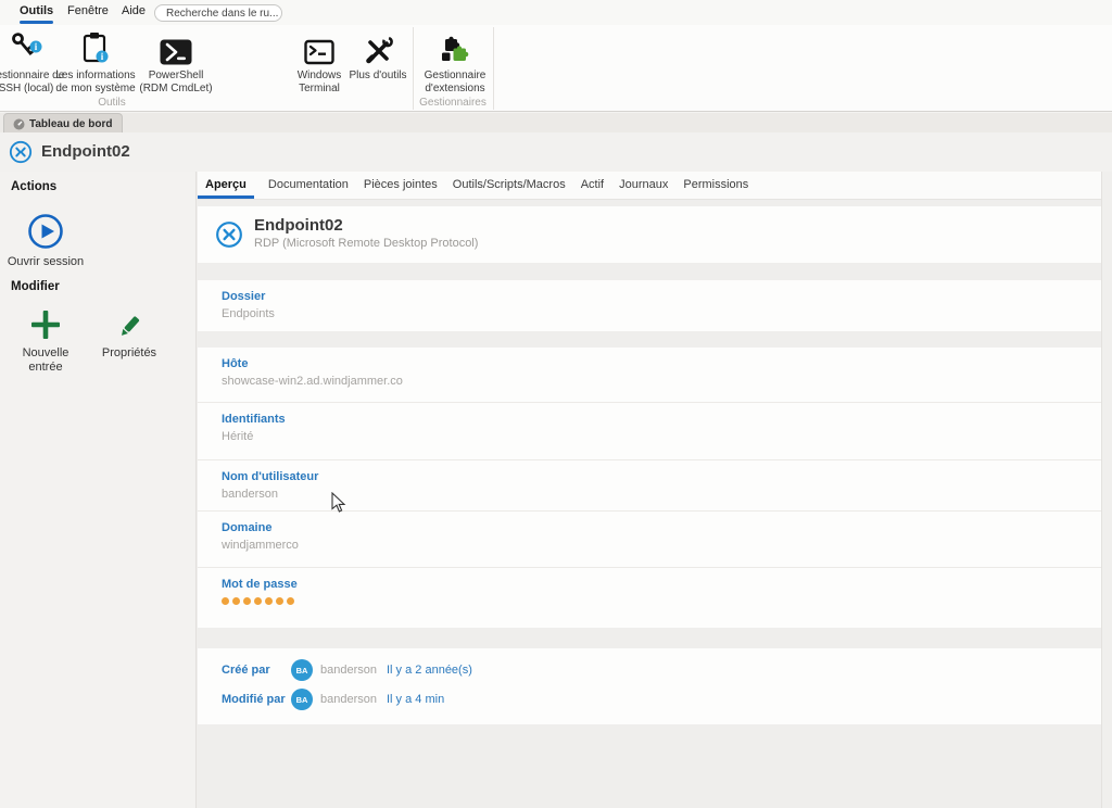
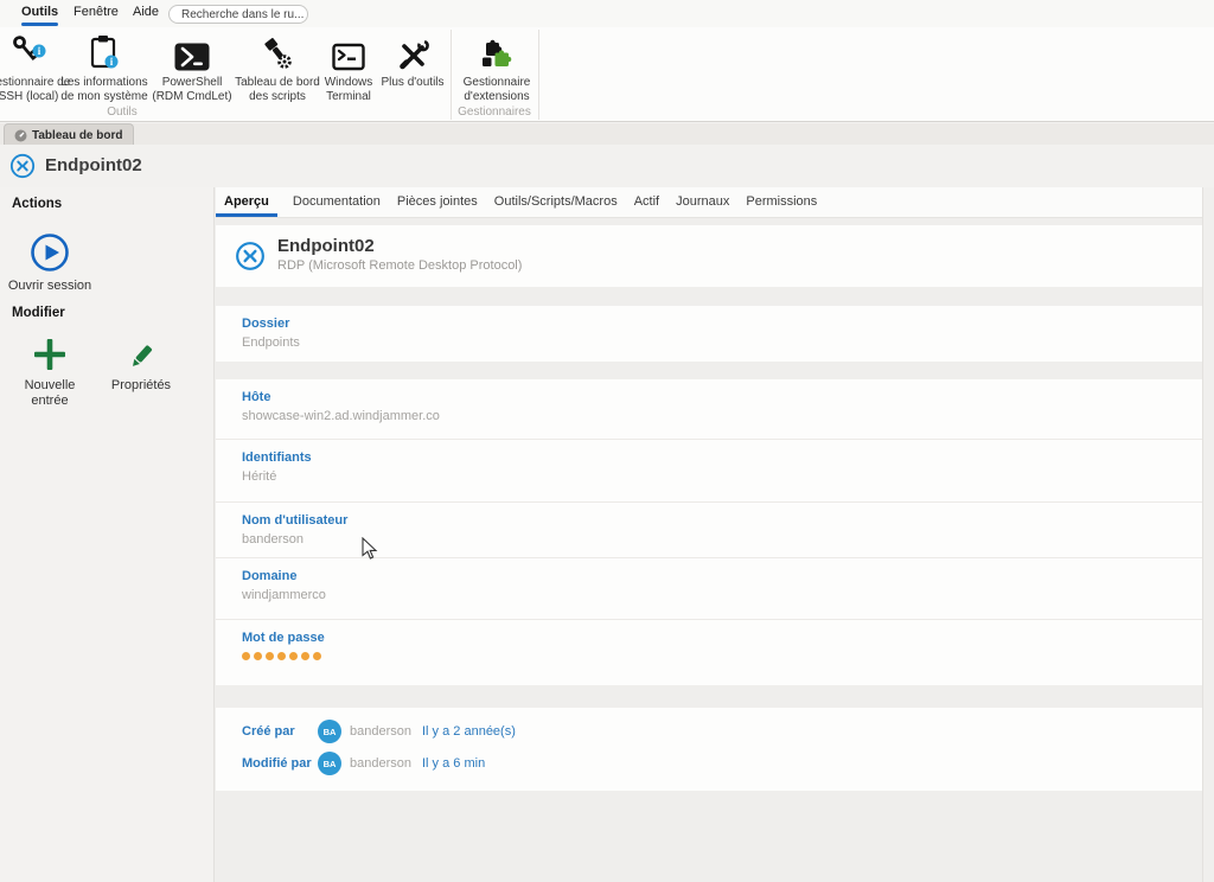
  Outils
  Fenêtre
  Aide
  Recherche dans le ru...
  i
  stionnaire de SSH (local)
  i
  Les informations de mon système
  PowerShell (RDM CmdLet)
+ Tableau de bord des scripts
  Windows Terminal
  Plus d'outils
  Gestionnaire d'extensions
  Outils
  Gestionnaires
  Tableau de bord
  Endpoint02
  Actions
  Ouvrir session
  Modifier
  Nouvelle entrée
  Propriétés
  Aperçu
  Documentation
  Pièces jointes
  Outils/Scripts/Macros
  Actif
  Journaux
  Permissions
  Endpoint02
  RDP (Microsoft Remote Desktop Protocol)
  Dossier
  Endpoints
  Hôte
  showcase-win2.ad.windjammer.co
  Identifiants
  Hérité
  Nom d'utilisateur
  banderson
  Domaine
  windjammerco
  Mot de passe
  Créé par
  BA
  banderson
  Il y a 2 année(s)
  Modifié par
  BA
  banderson
- Il y a 4 min
+ Il y a 6 min
